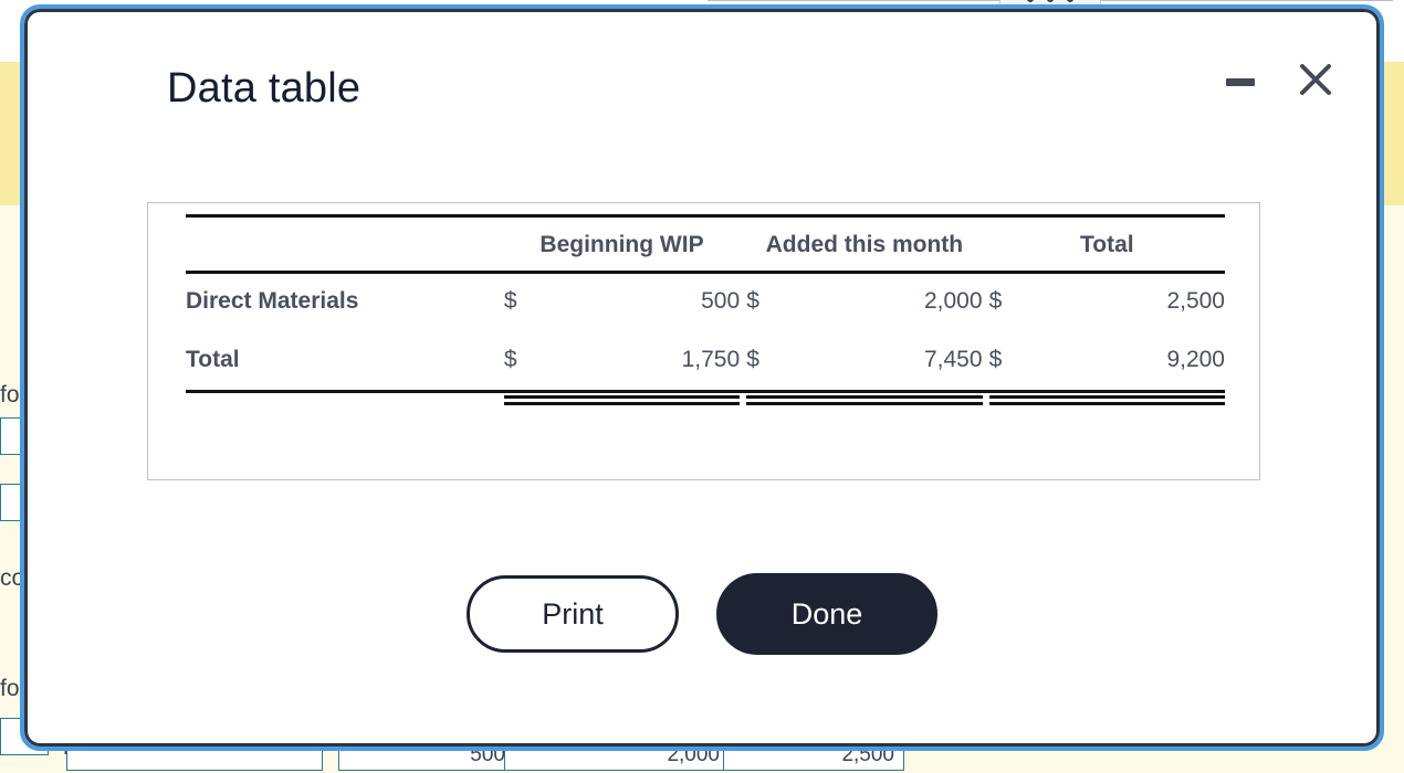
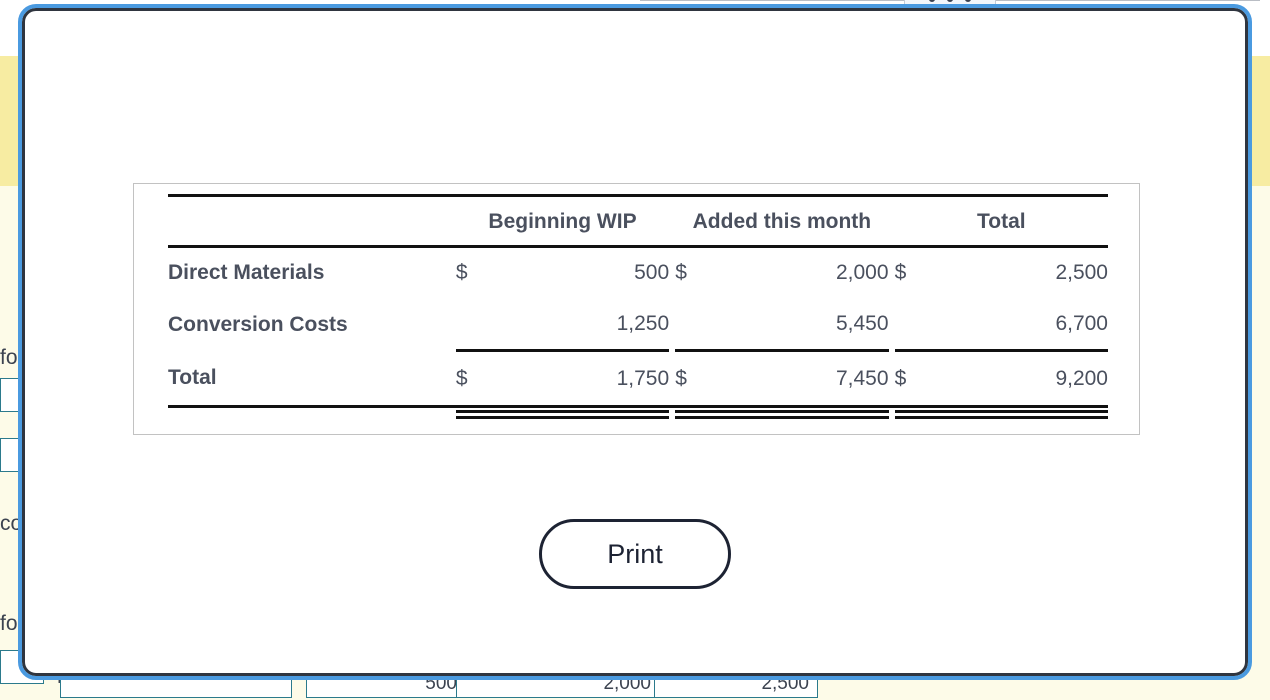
  fo
  co
  fo
  500
  2,000
  2,500
- Data table
  	Beginning WIP		Added this month		Total
  Direct Materials	$	500		$	2,000		$	2,500
+ Conversion Costs		1,250			5,450			6,700
  Total	$	1,750		$	7,450		$	9,200
  Print
- Done
